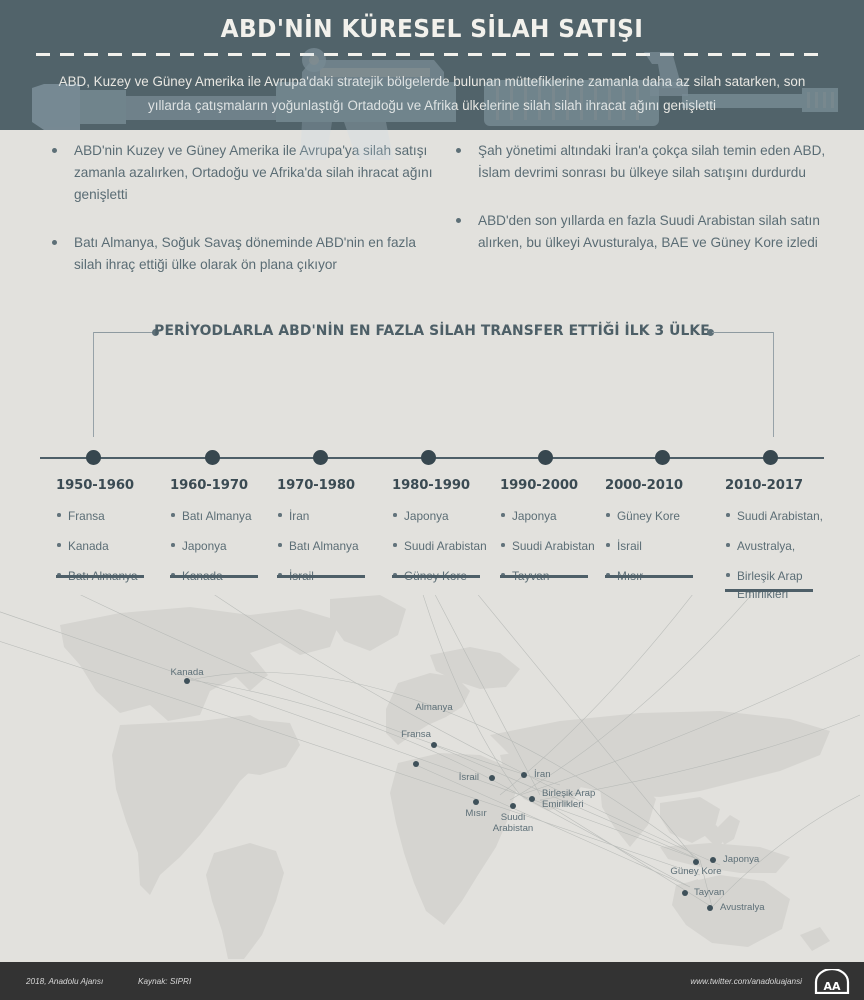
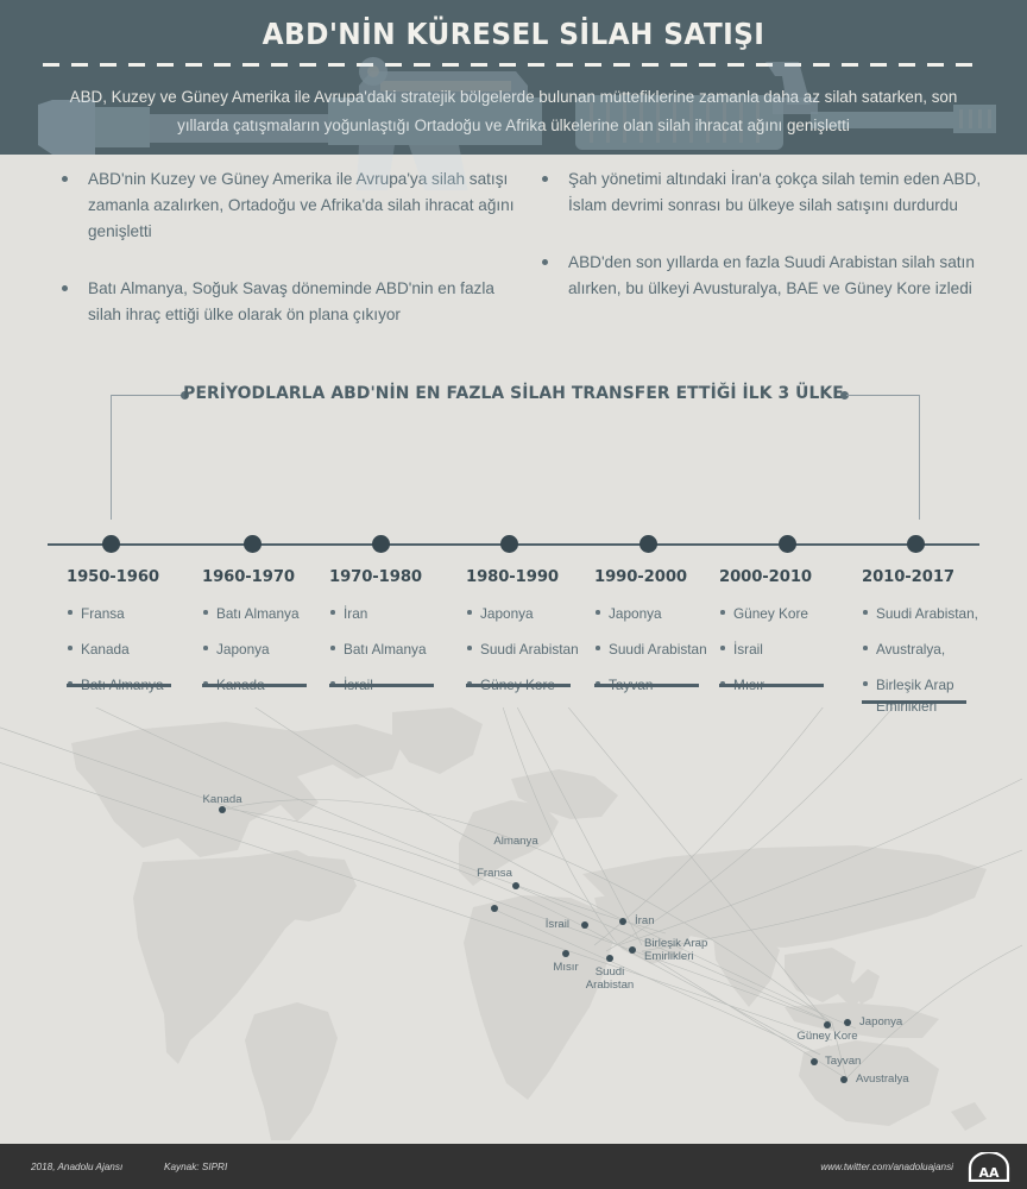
  ABD'NİN KÜRESEL SİLAH SATIŞI
- ABD, Kuzey ve Güney Amerika ile Avrupa'daki stratejik bölgelerde bulunan müttefiklerine zamanla daha az silah satarken, son yıllarda çatışmaların yoğunlaştığı Ortadoğu ve Afrika ülkelerine silah silah ihracat ağını genişletti
+ ABD, Kuzey ve Güney Amerika ile Avrupa'daki stratejik bölgelerde bulunan müttefiklerine zamanla daha az silah satarken, son yıllarda çatışmaların yoğunlaştığı Ortadoğu ve Afrika ülkelerine olan silah ihracat ağını genişletti
  ABD'nin Kuzey ve Güney Amerika ile Avrupa'ya silah satışı zamanla azalırken, Ortadoğu ve Afrika'da silah ihracat ağını genişletti
  Batı Almanya, Soğuk Savaş döneminde ABD'nin en fazla silah ihraç ettiği ülke olarak ön plana çıkıyor
  Şah yönetimi altındaki İran'a çokça silah temin eden ABD, İslam devrimi sonrası bu ülkeye silah satışını durdurdu
  ABD'den son yıllarda en fazla Suudi Arabistan silah satın alırken, bu ülkeyi Avusturalya, BAE ve Güney Kore izledi
  PERİYODLARLA ABD'NİN EN FAZLA SİLAH TRANSFER ETTİĞİ İLK 3 ÜLKE
  2018, Anadolu Ajansı
  Kaynak: SIPRI
  www.twitter.com/anadoluajansi
  AA
  1950-1960
  Fransa
  Kanada
  1960-1970
  Batı Almanya
  Japonya
  1970-1980
  İran
  Batı Almanya
  1980-1990
  Japonya
  Suudi Arabistan
  1990-2000
  Japonya
  Suudi Arabistan
  2000-2010
  Güney Kore
  İsrail
  2010-2017
  Suudi Arabistan,
  Avustralya,
  Birleşik Arap Emirlikleri
  Kanada
  Almanya
  Fransa
  İsrail
  İran
  Mısır
  Suudi Arabistan
  Birleşik Arap Emirlikleri
  Güney Kore
  Japonya
  Tayvan
  Avustralya
